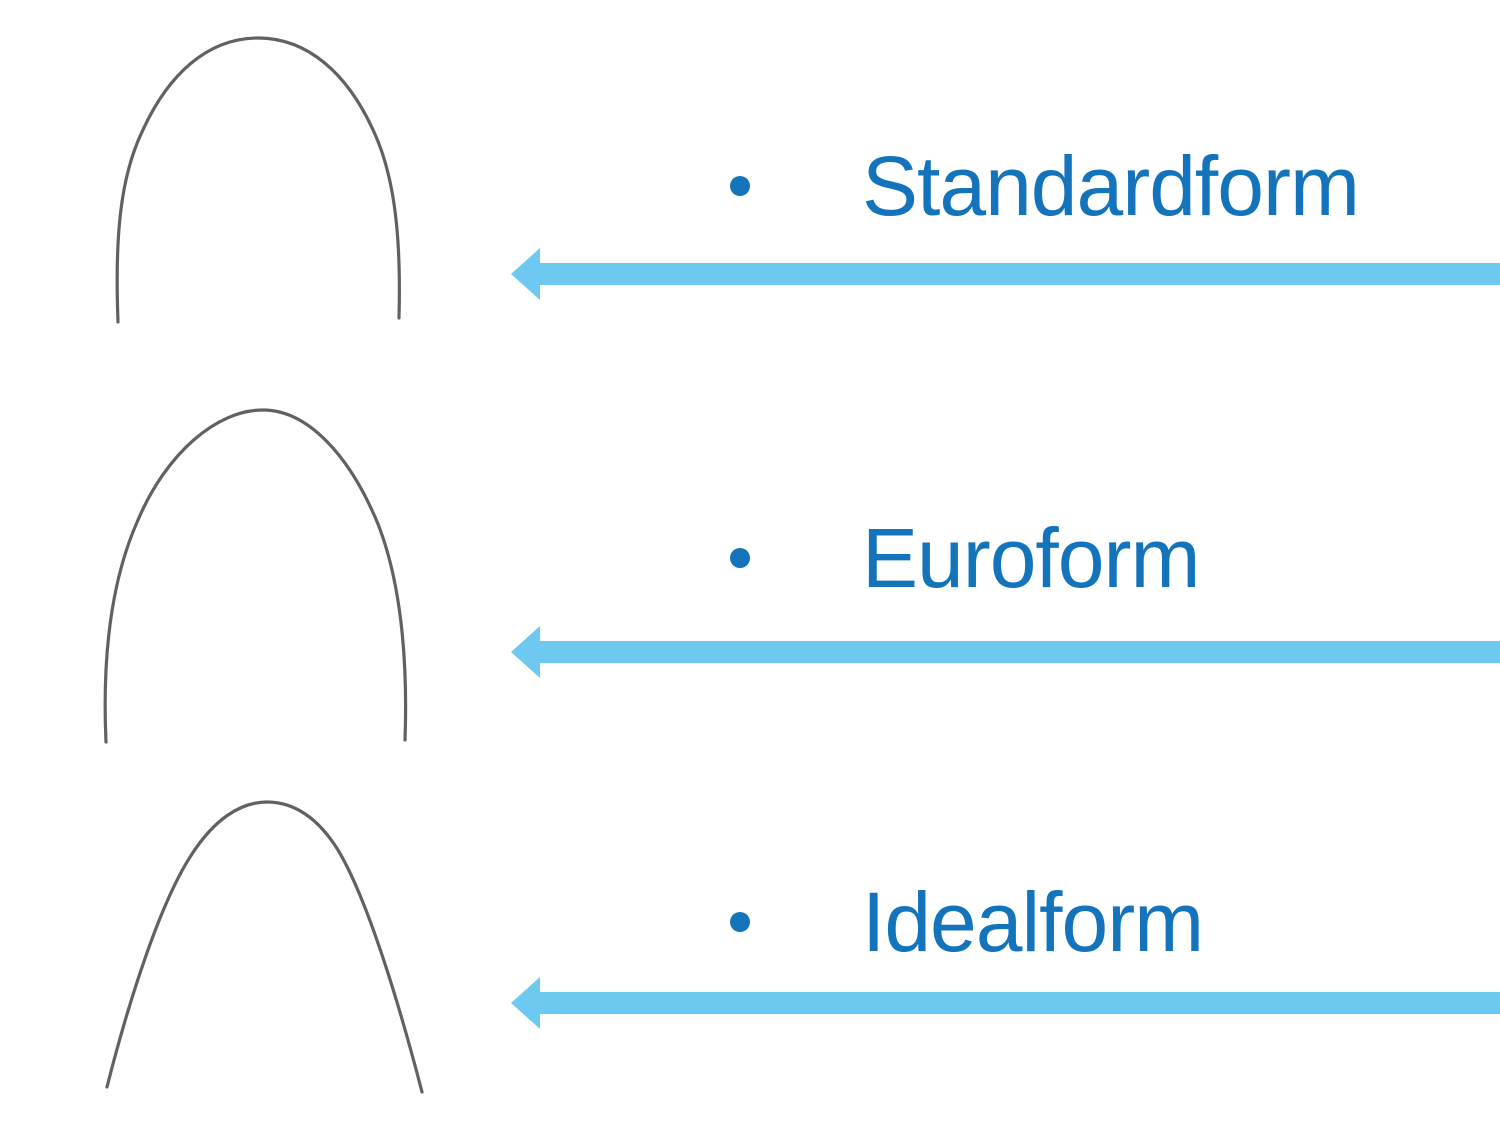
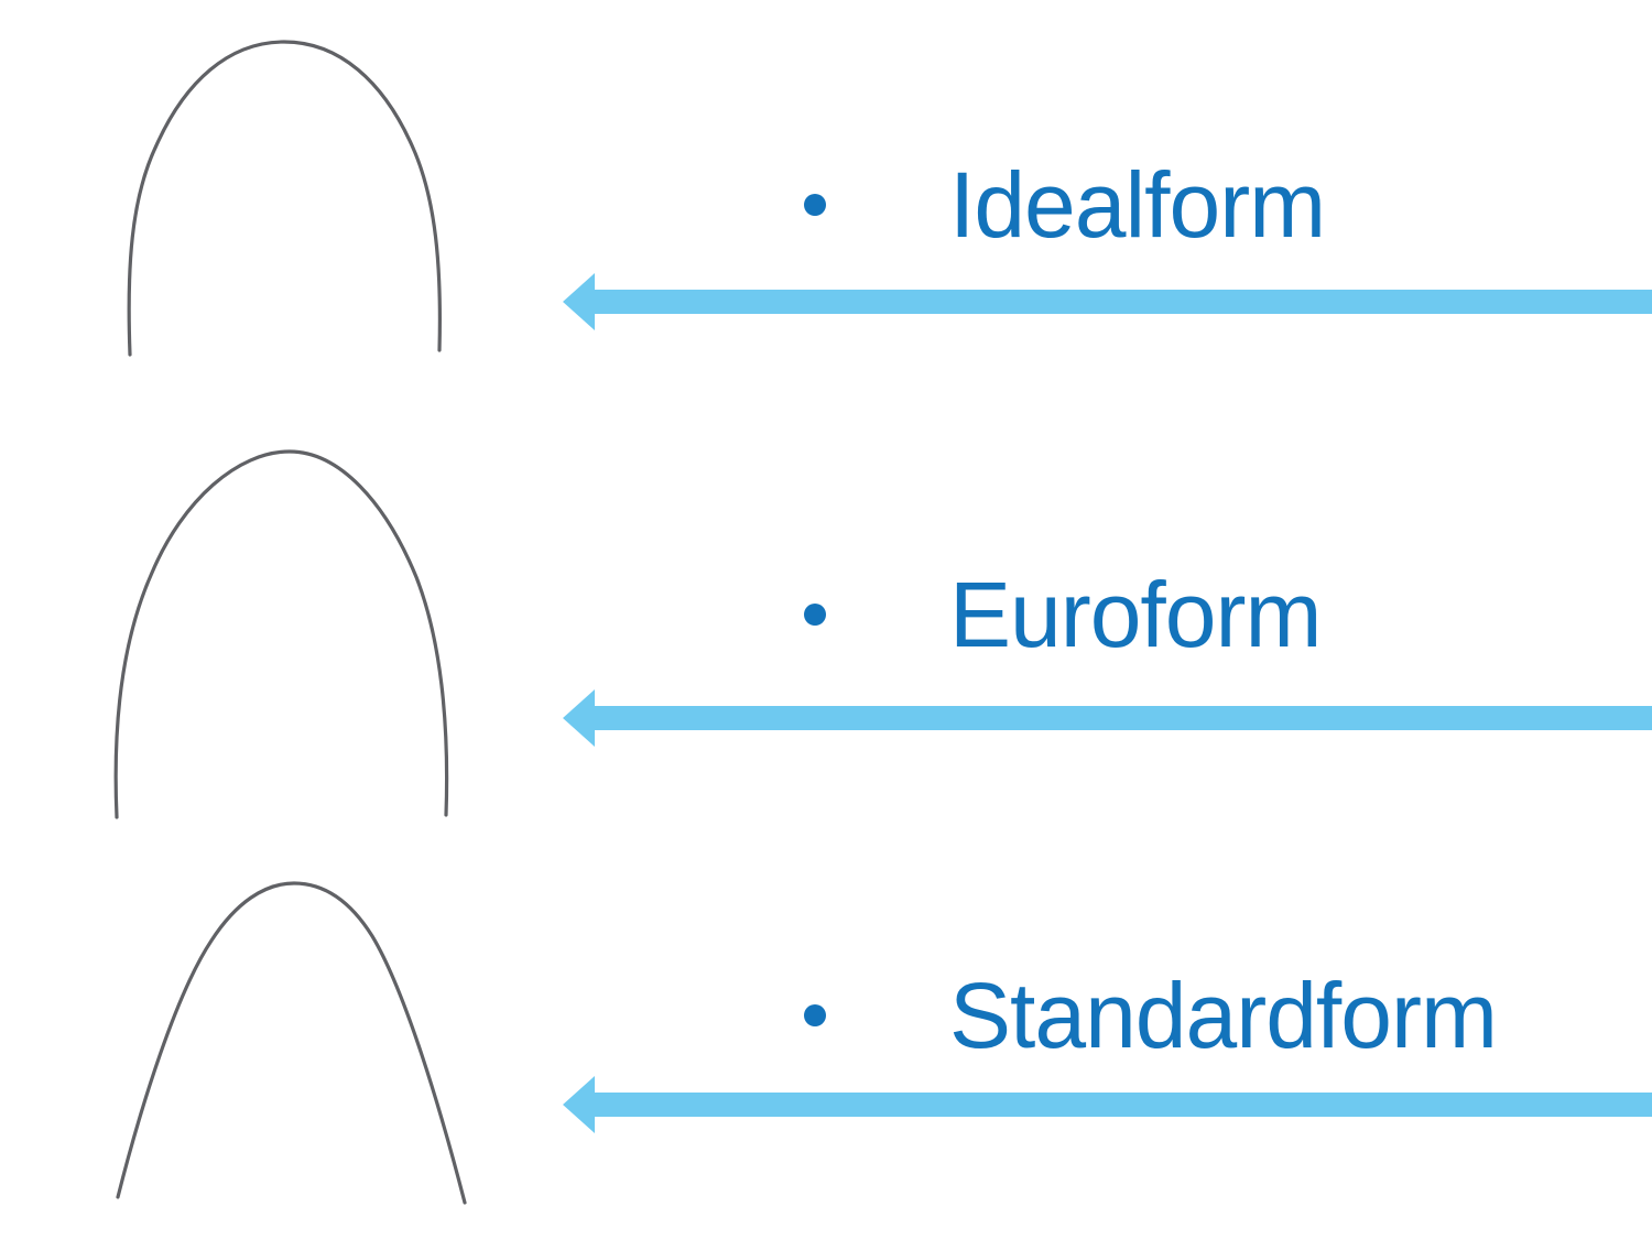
- Standardform
+ Idealform
  Euroform
- Idealform
+ Standardform
